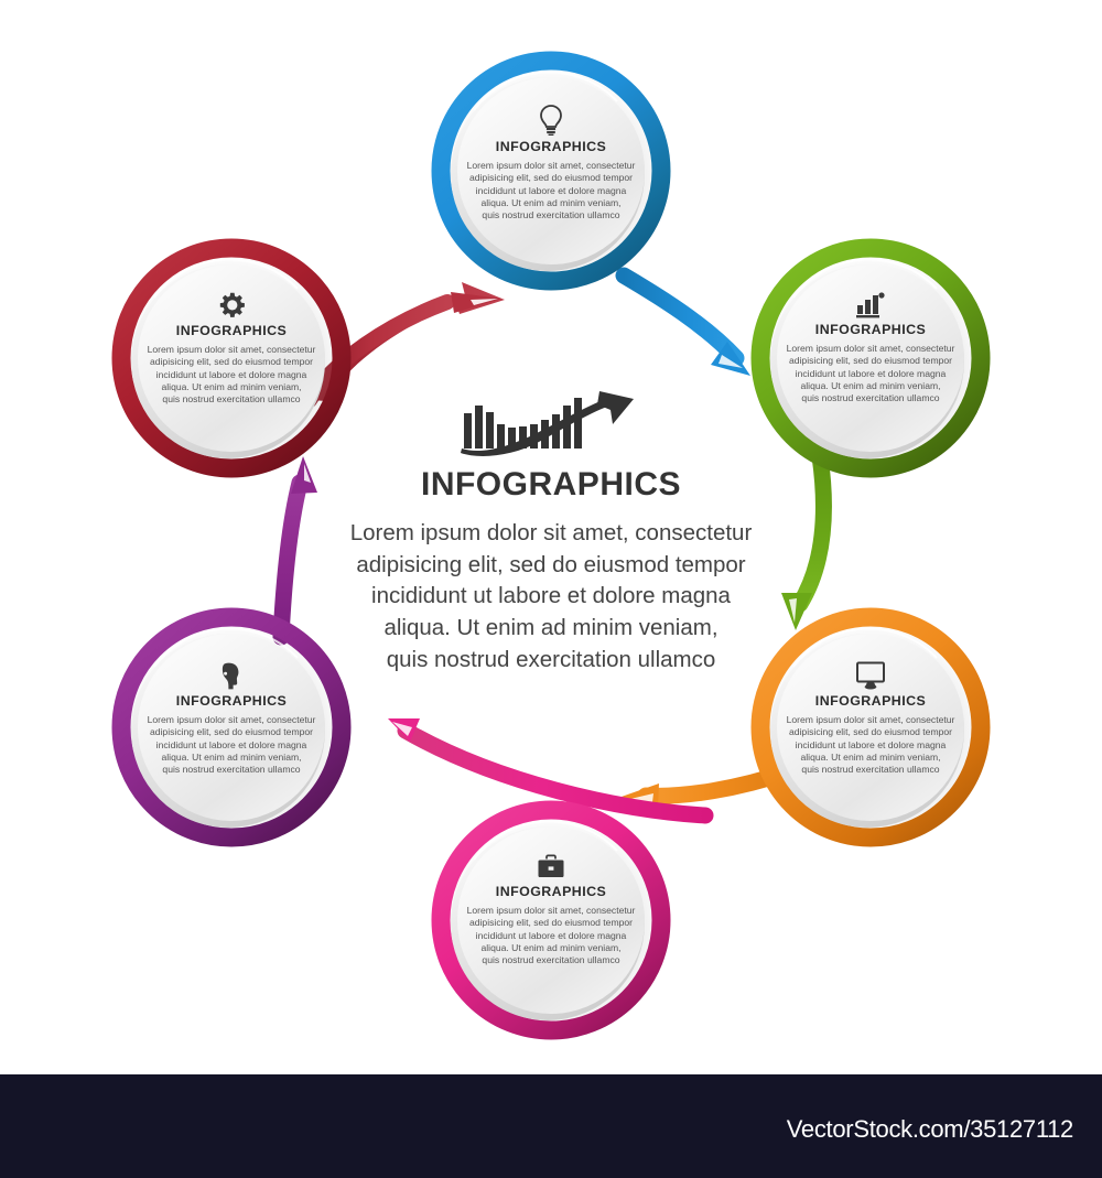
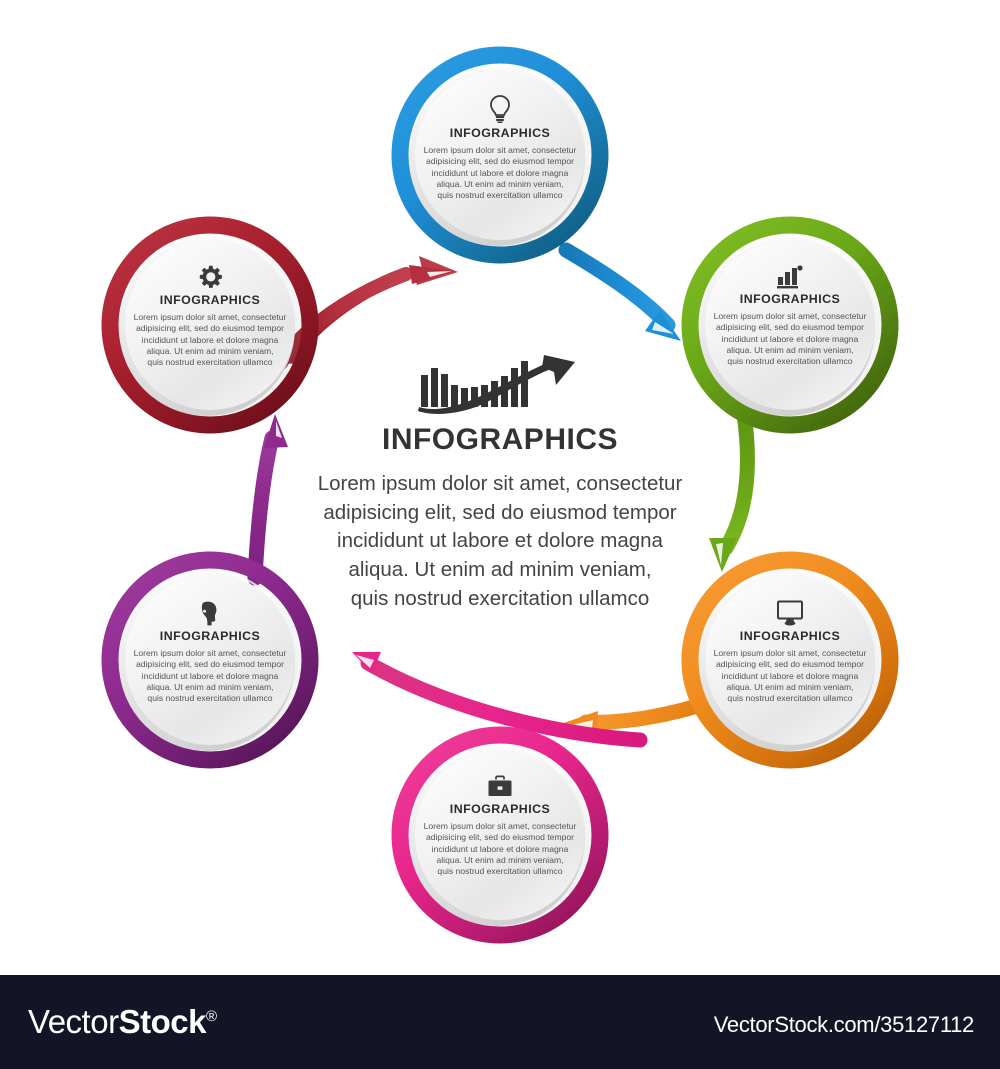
  INFOGRAPHICS
  Lorem ipsum dolor sit amet, consectetur
  adipisicing elit, sed do eiusmod tempor
  incididunt ut labore et dolore magna
  aliqua. Ut enim ad minim veniam,
  quis nostrud exercitation ullamco
  INFOGRAPHICS
  Lorem ipsum dolor sit amet, consectetur
  adipisicing elit, sed do eiusmod tempor
  incididunt ut labore et dolore magna
  aliqua. Ut enim ad minim veniam,
  quis nostrud exercitation ullamco
  INFOGRAPHICS
  Lorem ipsum dolor sit amet, consectetur
  adipisicing elit, sed do eiusmod tempor
  incididunt ut labore et dolore magna
  aliqua. Ut enim ad minim veniam,
  quis nostrud exercitation ullamco
  INFOGRAPHICS
  Lorem ipsum dolor sit amet, consectetur
  adipisicing elit, sed do eiusmod tempor
  incididunt ut labore et dolore magna
  aliqua. Ut enim ad minim veniam,
  quis nostrud exercitation ullamco
  INFOGRAPHICS
  Lorem ipsum dolor sit amet, consectetur
  adipisicing elit, sed do eiusmod tempor
  incididunt ut labore et dolore magna
  aliqua. Ut enim ad minim veniam,
  quis nostrud exercitation ullamco
  INFOGRAPHICS
  Lorem ipsum dolor sit amet, consectetur
  adipisicing elit, sed do eiusmod tempor
  incididunt ut labore et dolore magna
  aliqua. Ut enim ad minim veniam,
  quis nostrud exercitation ullamco
  INFOGRAPHICS
  Lorem ipsum dolor sit amet, consectetur
  adipisicing elit, sed do eiusmod tempor
  incididunt ut labore et dolore magna
  aliqua. Ut enim ad minim veniam,
  quis nostrud exercitation ullamco
+ VectorStock®
  VectorStock.com/35127112
